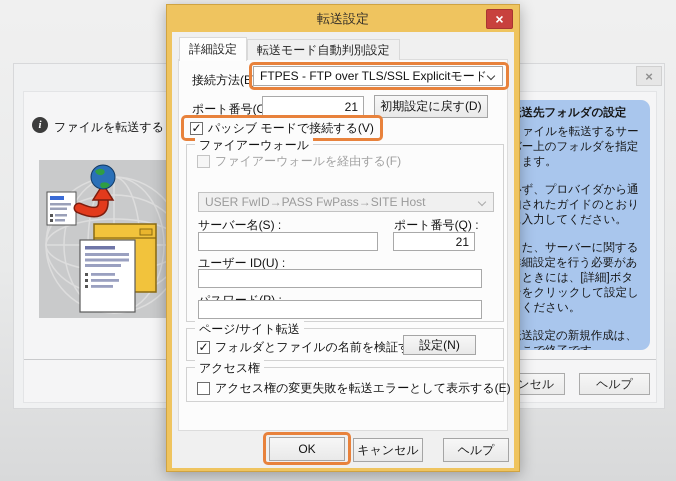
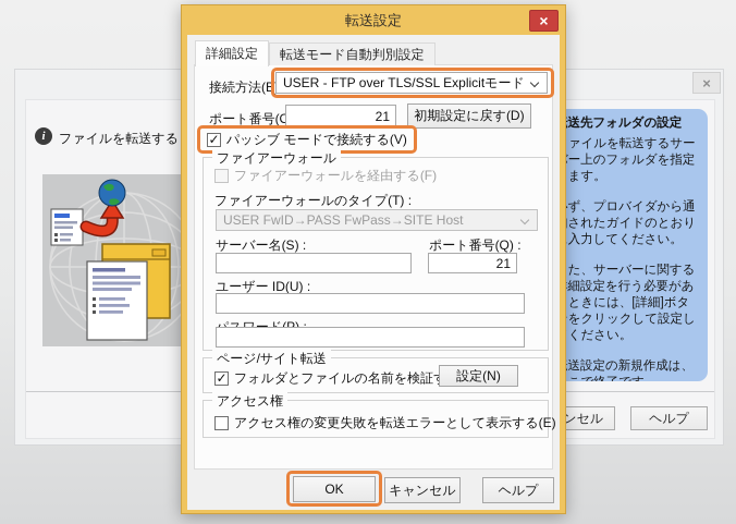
  ×
  i
  ファイルを転送する
  送先フォルダの設定
  ァイルを転送するサーー上のフォルダを指定ます。
  ず、プロバイダから通されたガイドのとおり入力してください。
  た、サーバーに関する細設定を行う必要があときには、[詳細]ボタをクリックして設定しください。
  ヘルプ
  転送設定
  ×
  詳細設定
  転送モード自動判別設定
  接続方法(B
- FTPES - FTP over TLS/SSL Explicitモード
+ USER - FTP over TLS/SSL Explicitモード
  21
  初期設定に戻す(D)
  ✓
  パッシブ モードで接続する(V)
  ファイアーウォール
  ファイアーウォールを経由する(F)
+ ファイアーウォールのタイプ(T) :
  USER FwID→PASS FwPass→SITE Host
  サーバー名(S) :
  ポート番号(Q) :
  21
  ユーザー ID(U) :
  ページ/サイト転送
  ✓
  フォルダとファイルの名前を検証
  設定(N)
  アクセス権
  アクセス権の変更失敗を転送エラーとして表示する(E)
  OK
  キャンセル
  ヘルプ
